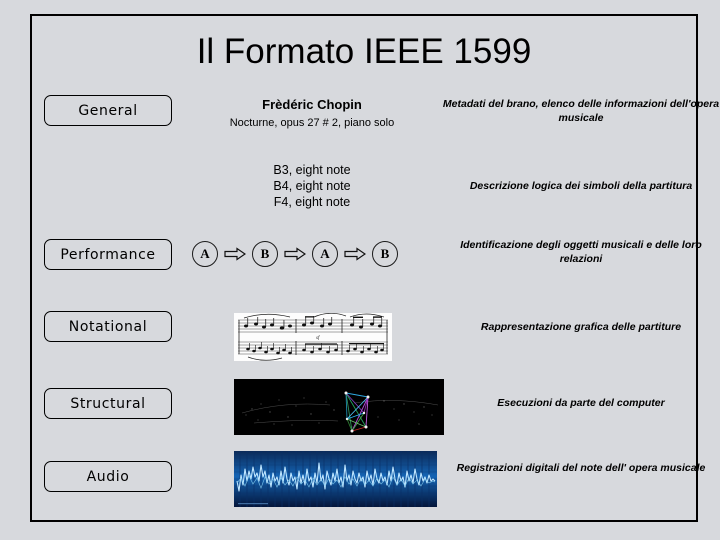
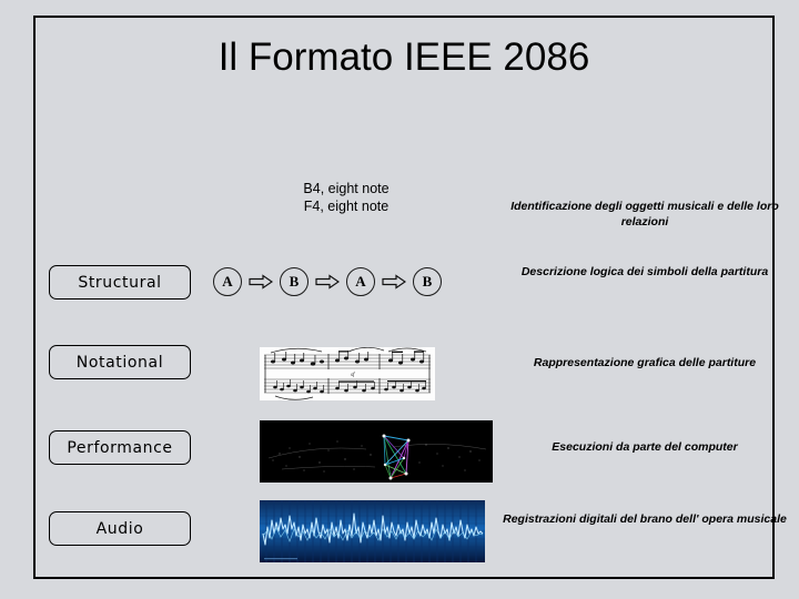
- Il Formato IEEE 1599
+ Il Formato IEEE 2086
- General
- Frèdéric Chopin
- Nocturne, opus 27 # 2, piano solo
- Metadati del brano, elenco delle informazioni dell'opera musicale
- B3, eight note
  B4, eight note
  F4, eight note
- Descrizione logica dei simboli della partitura
+ Identificazione degli oggetti musicali e delle loro relazioni
- Performance
+ Structural
  A
  B
  A
  B
- Identificazione degli oggetti musicali e delle loro relazioni
+ Descrizione logica dei simboli della partitura
  Notational
  Rappresentazione grafica delle partiture
- Structural
+ Performance
  Esecuzioni da parte del computer
  Audio
- Registrazioni digitali del note dell' opera musicale
+ Registrazioni digitali del brano dell' opera musicale
